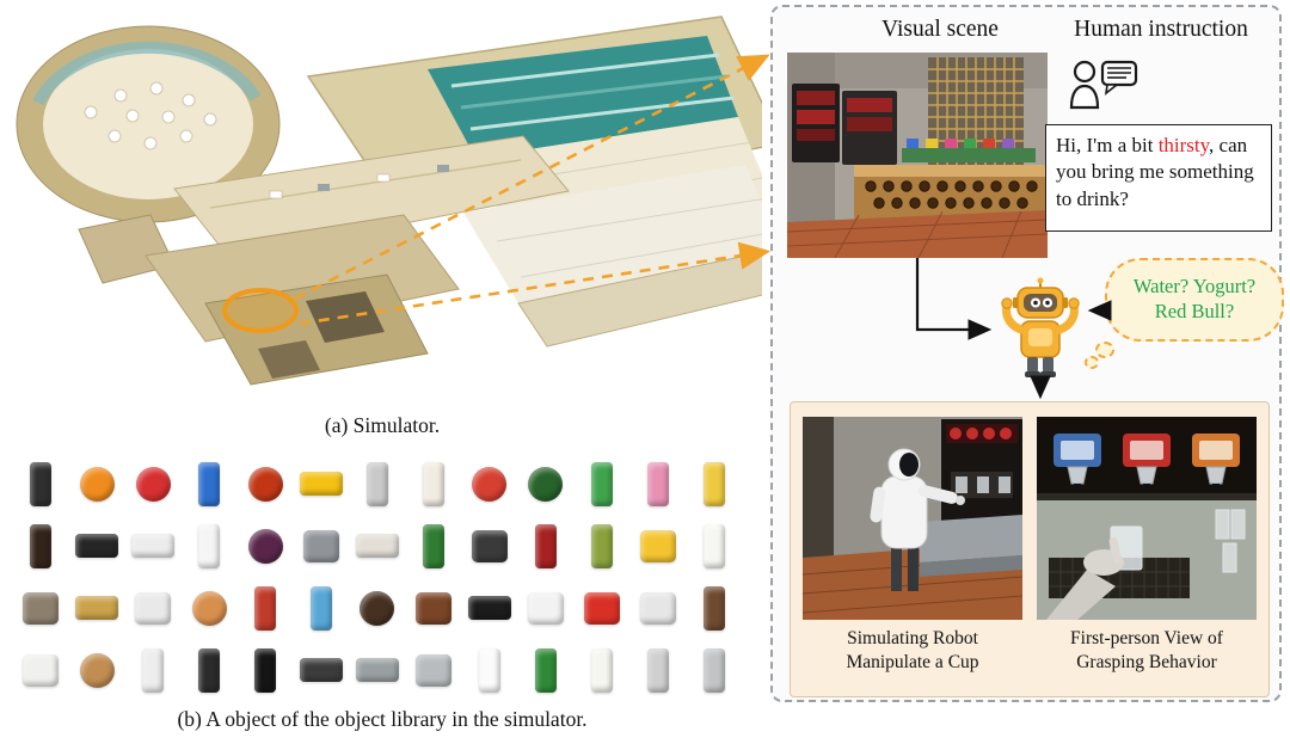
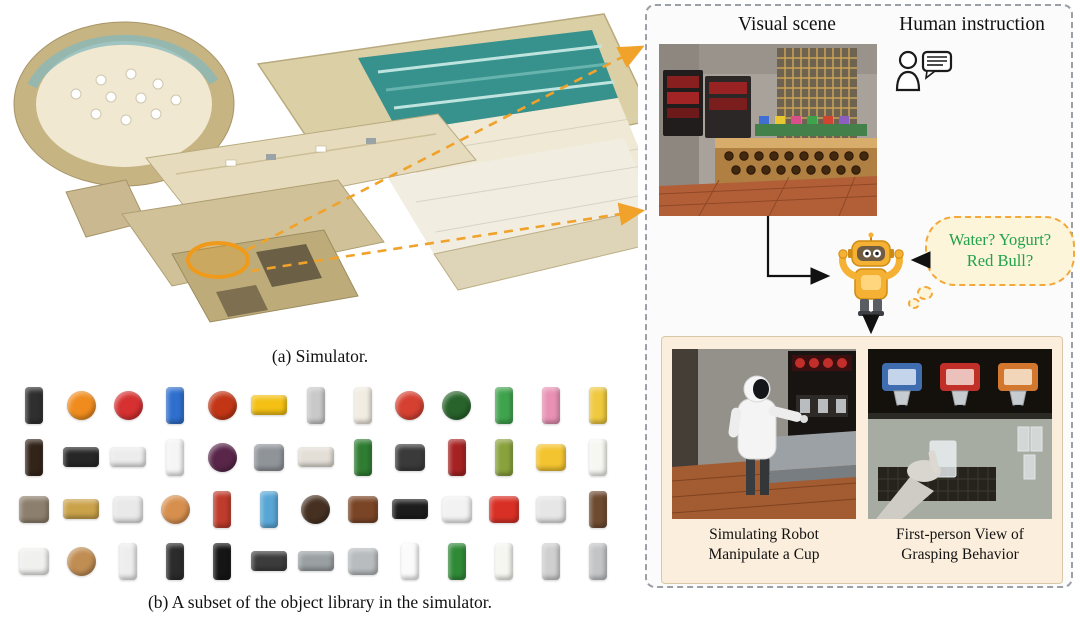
  (a) Simulator.
- (b) A object of the object library in the simulator.
+ (b) A subset of the object library in the simulator.
  Visual scene
  Human instruction
- Hi, I'm a bit thirsty, can you bring me something to drink?
  Water? Yogurt?
  Red Bull?
  Simulating Robot
  Manipulate a Cup
  First-person View of
  Grasping Behavior
